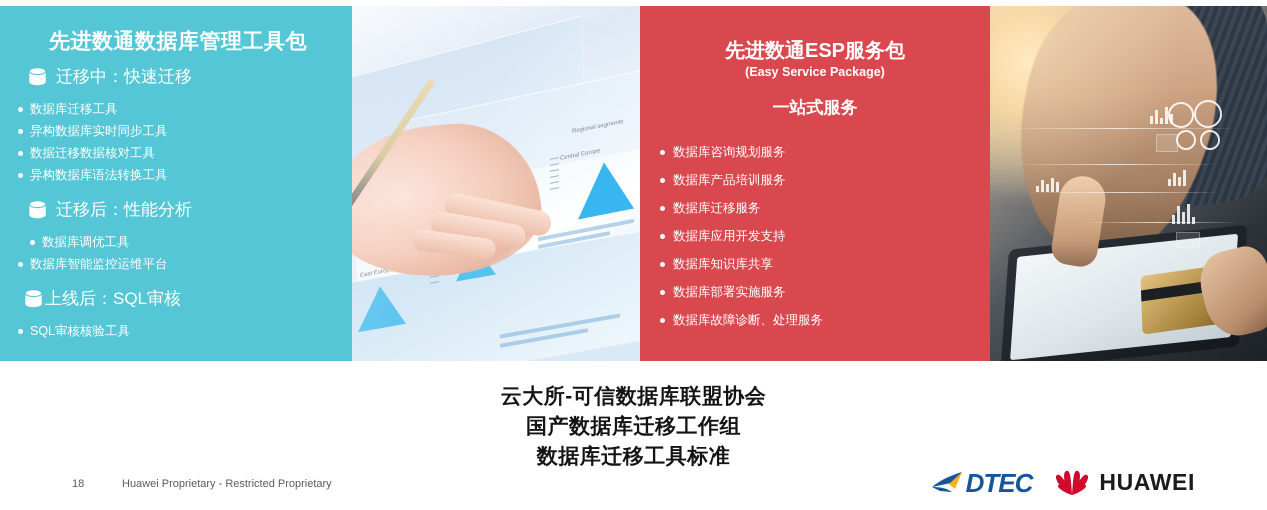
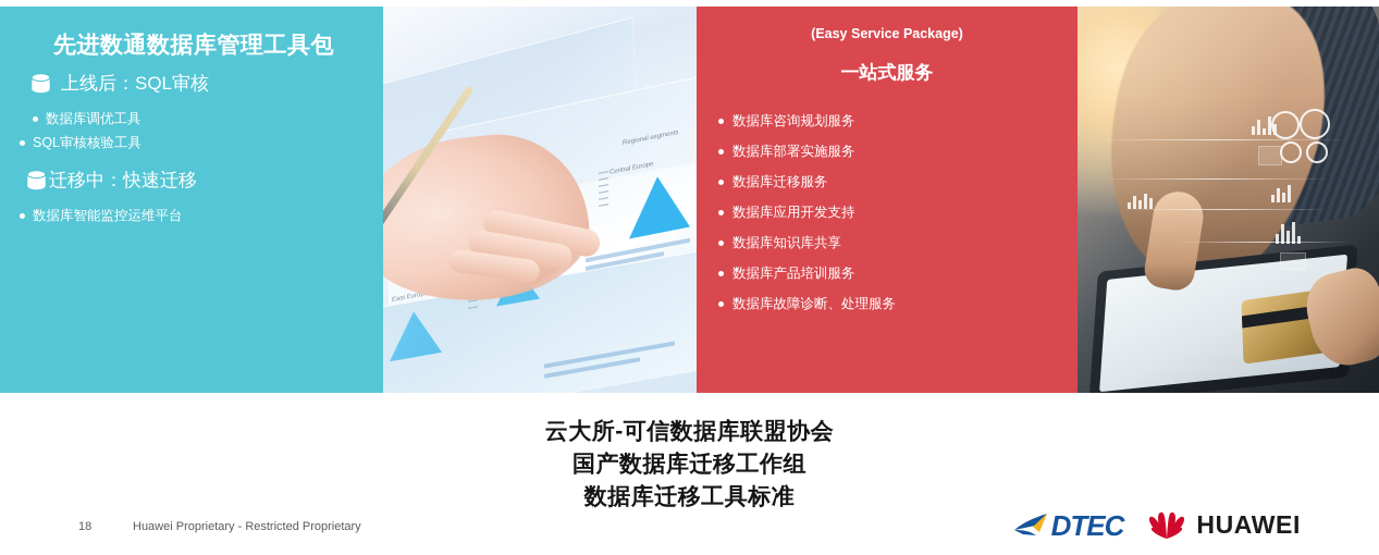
  先进数通数据库管理工具包
- 迁移中：快速迁移
+ 上线后：SQL审核
- 数据库迁移工具
- 异构数据库实时同步工具
- 数据迁移数据核对工具
- 异构数据库语法转换工具
- 迁移后：性能分析
  数据库调优工具
- 数据库智能监控运维平台
+ SQL审核核验工具
- 上线后：SQL审核
+ 迁移中：快速迁移
- SQL审核核验工具
+ 数据库智能监控运维平台
- 先进数通ESP服务包
  (Easy Service Package)
  一站式服务
  数据库咨询规划服务
- 数据库产品培训服务
+ 数据库部署实施服务
  数据库迁移服务
  数据库应用开发支持
  数据库知识库共享
- 数据库部署实施服务
+ 数据库产品培训服务
  数据库故障诊断、处理服务
  云大所-可信数据库联盟协会
  国产数据库迁移工作组
  数据库迁移工具标准
  18
  Huawei Proprietary - Restricted Proprietary
  DTEC
  HUAWEI
